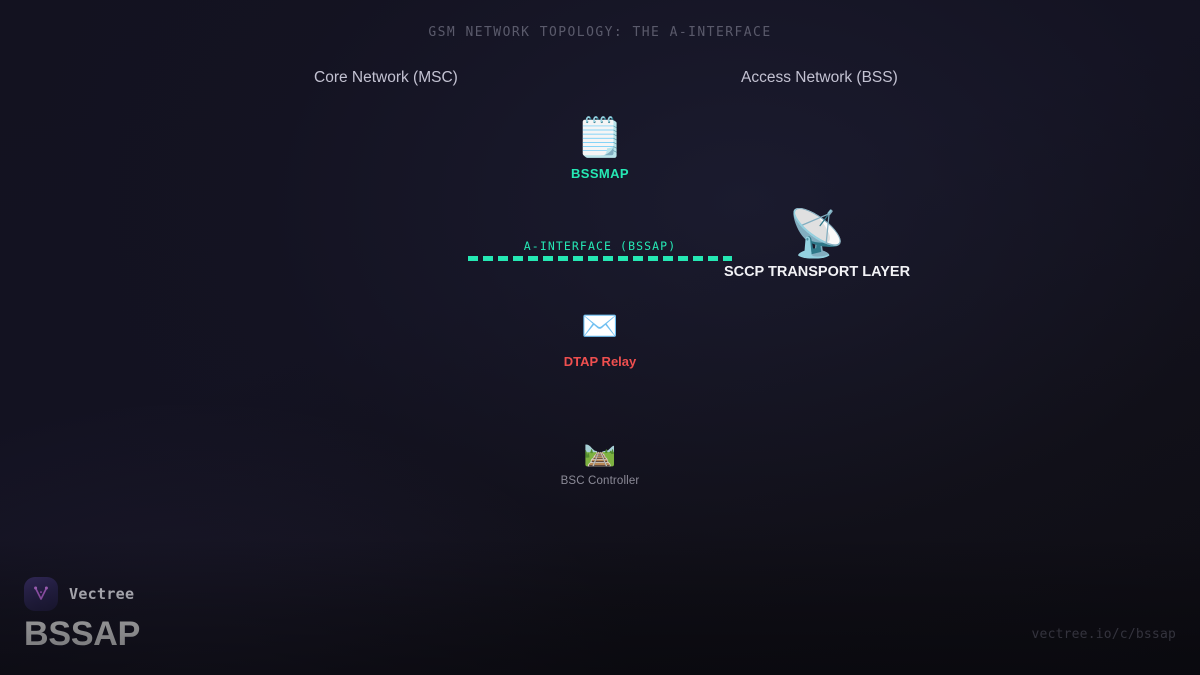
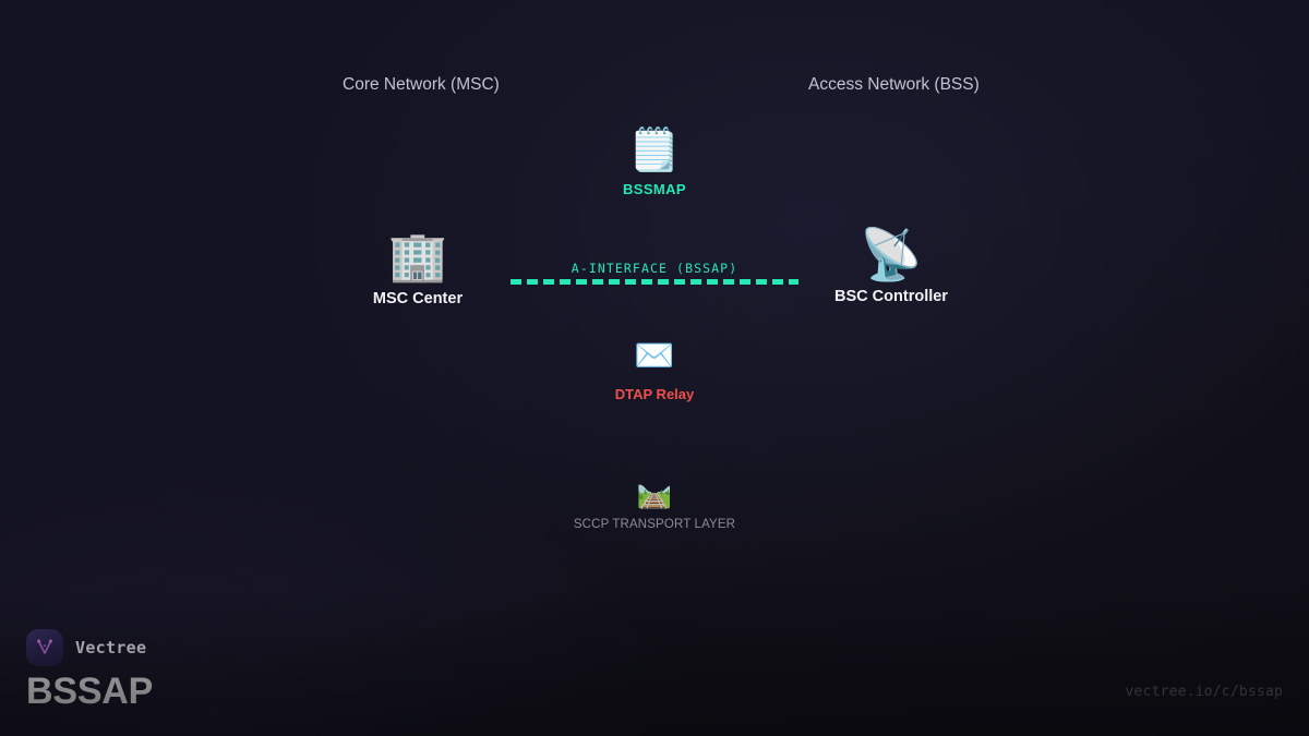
- GSM NETWORK TOPOLOGY: THE A-INTERFACE
  Core Network (MSC)
  Access Network (BSS)
  🗒️
  BSSMAP
+ 🏢
+ MSC Center
  📡
- SCCP TRANSPORT LAYER
+ BSC Controller
  A-INTERFACE (BSSAP)
  ✉️
  DTAP Relay
  🛤️
- BSC Controller
+ SCCP TRANSPORT LAYER
